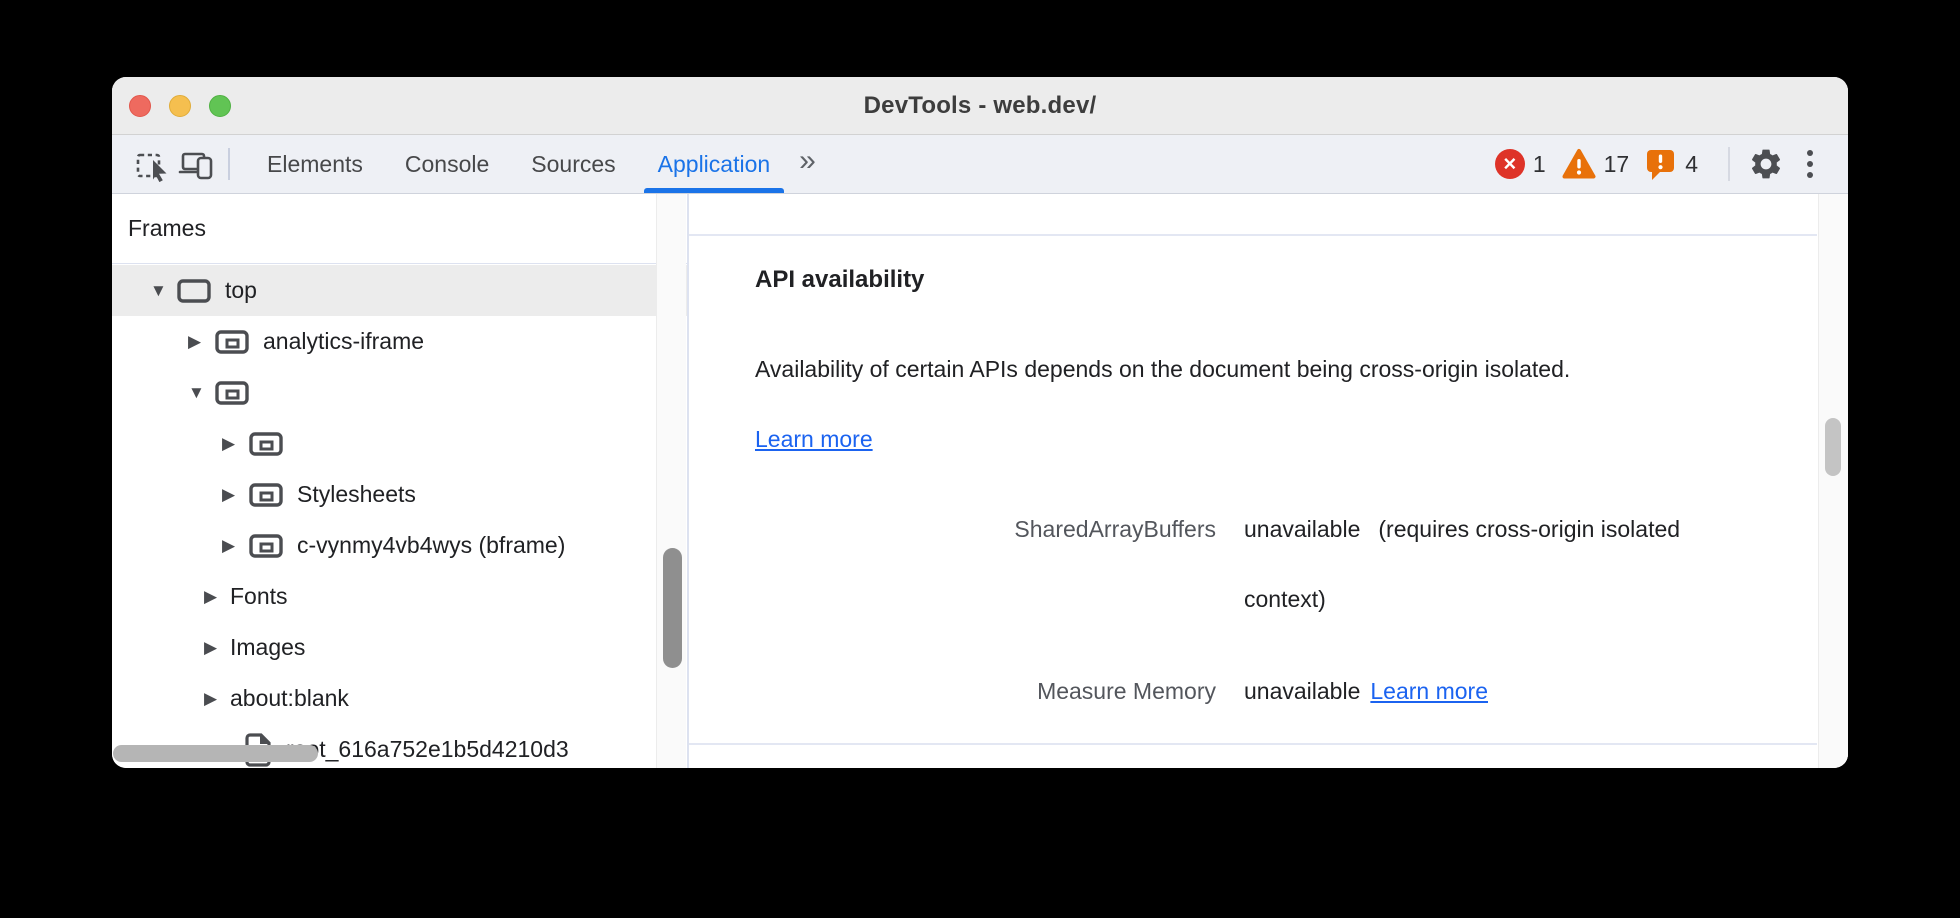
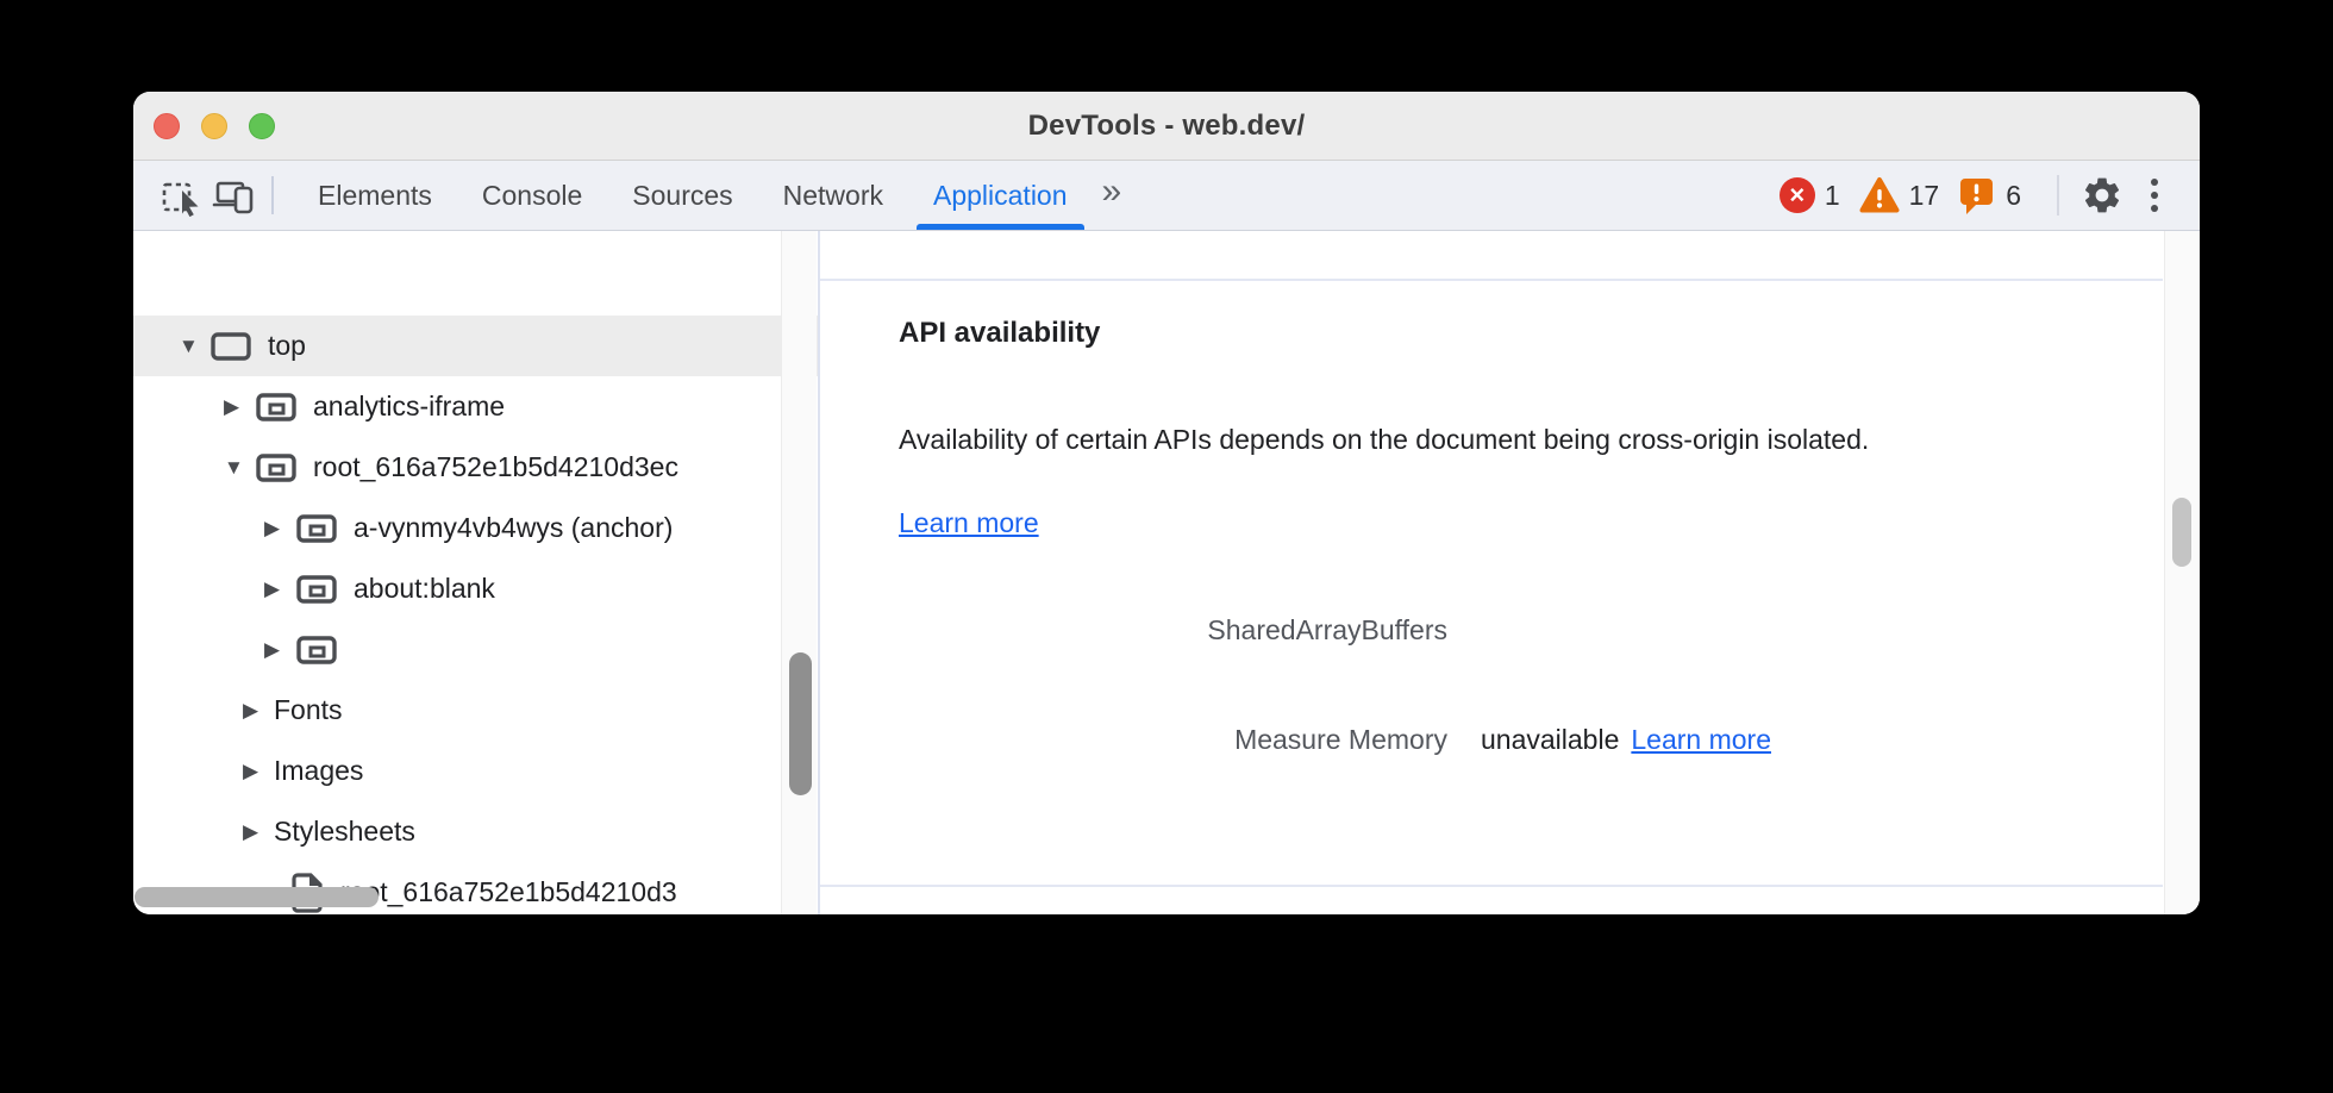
  DevTools - web.dev/
  Elements
  Console
  Sources
+ Network
  Application
  »
  ×
  1
  17
- 4
+ 6
- Frames
  ▼
  top
  ▶
  analytics-iframe
  ▼
+ root_616a752e1b5d4210d3ec
  ▶
+ a-vynmy4vb4wys (anchor)
  ▶
- Stylesheets
+ about:blank
  ▶
- c-vynmy4vb4wys (bframe)
  ▶
  Fonts
  ▶
  Images
  ▶
- about:blank
+ Stylesheets
  t_616a752e1b5d4210d3
  API availability
  Availability of certain APIs depends on the document being cross-origin isolated. Learn more
  SharedArrayBuffers
- unavailable (requires cross-origin isolated context)
  Measure Memory
  unavailable Learn more
